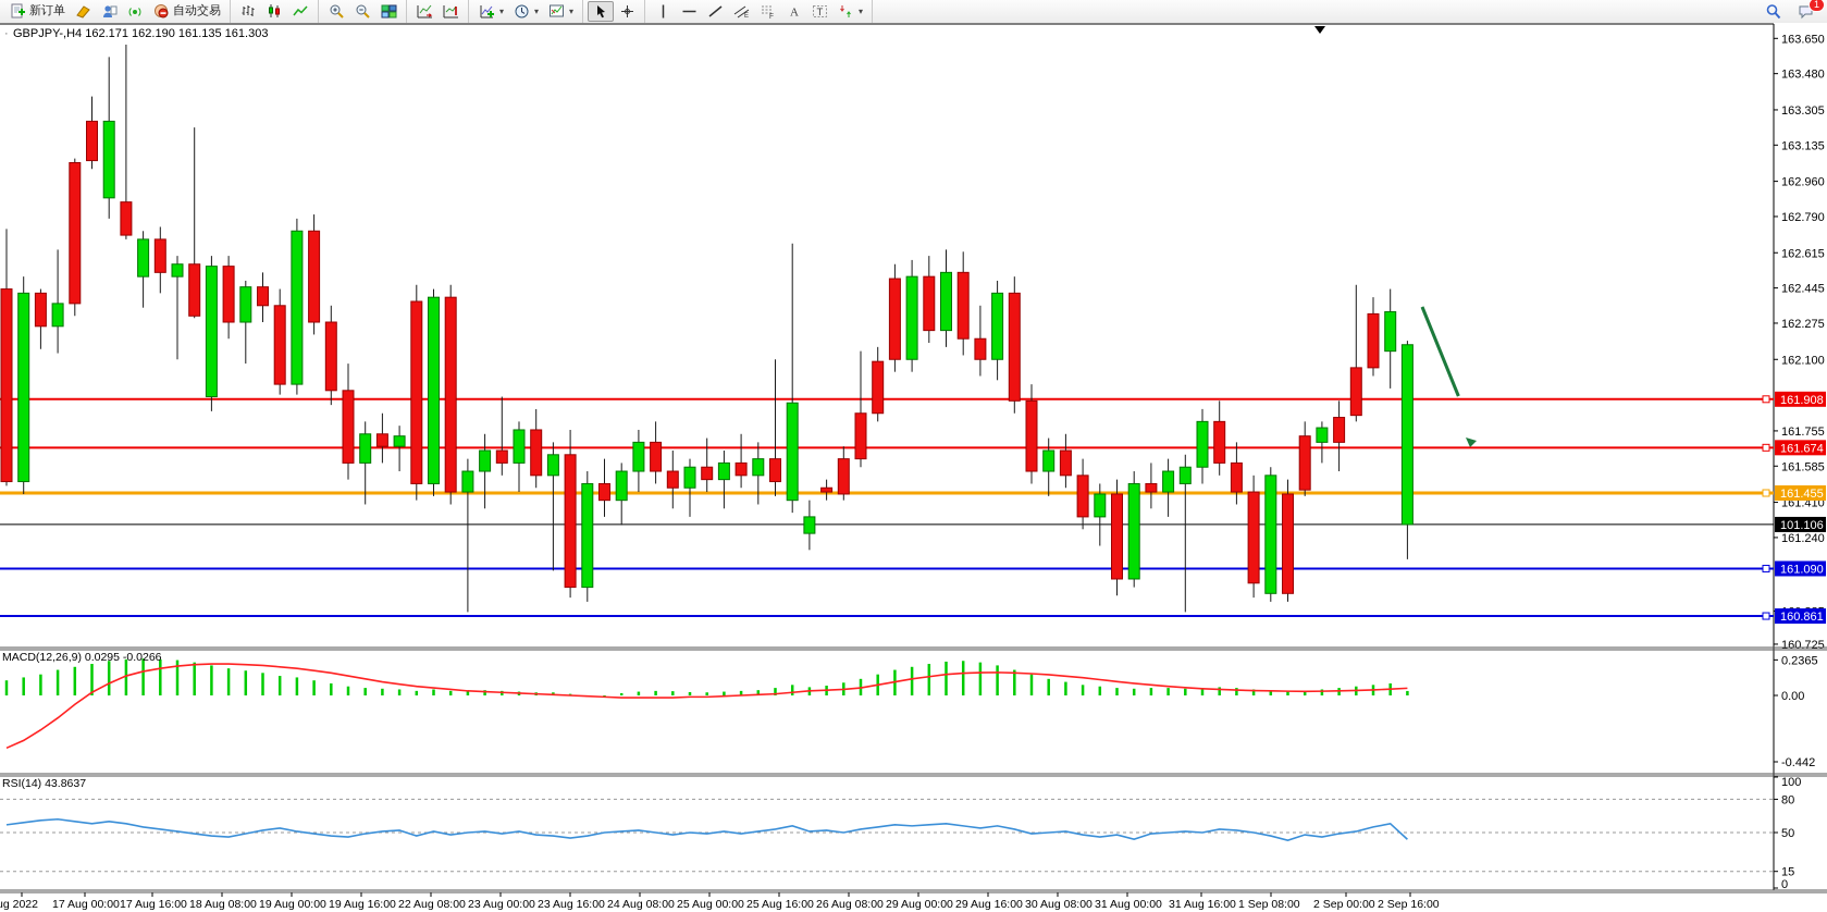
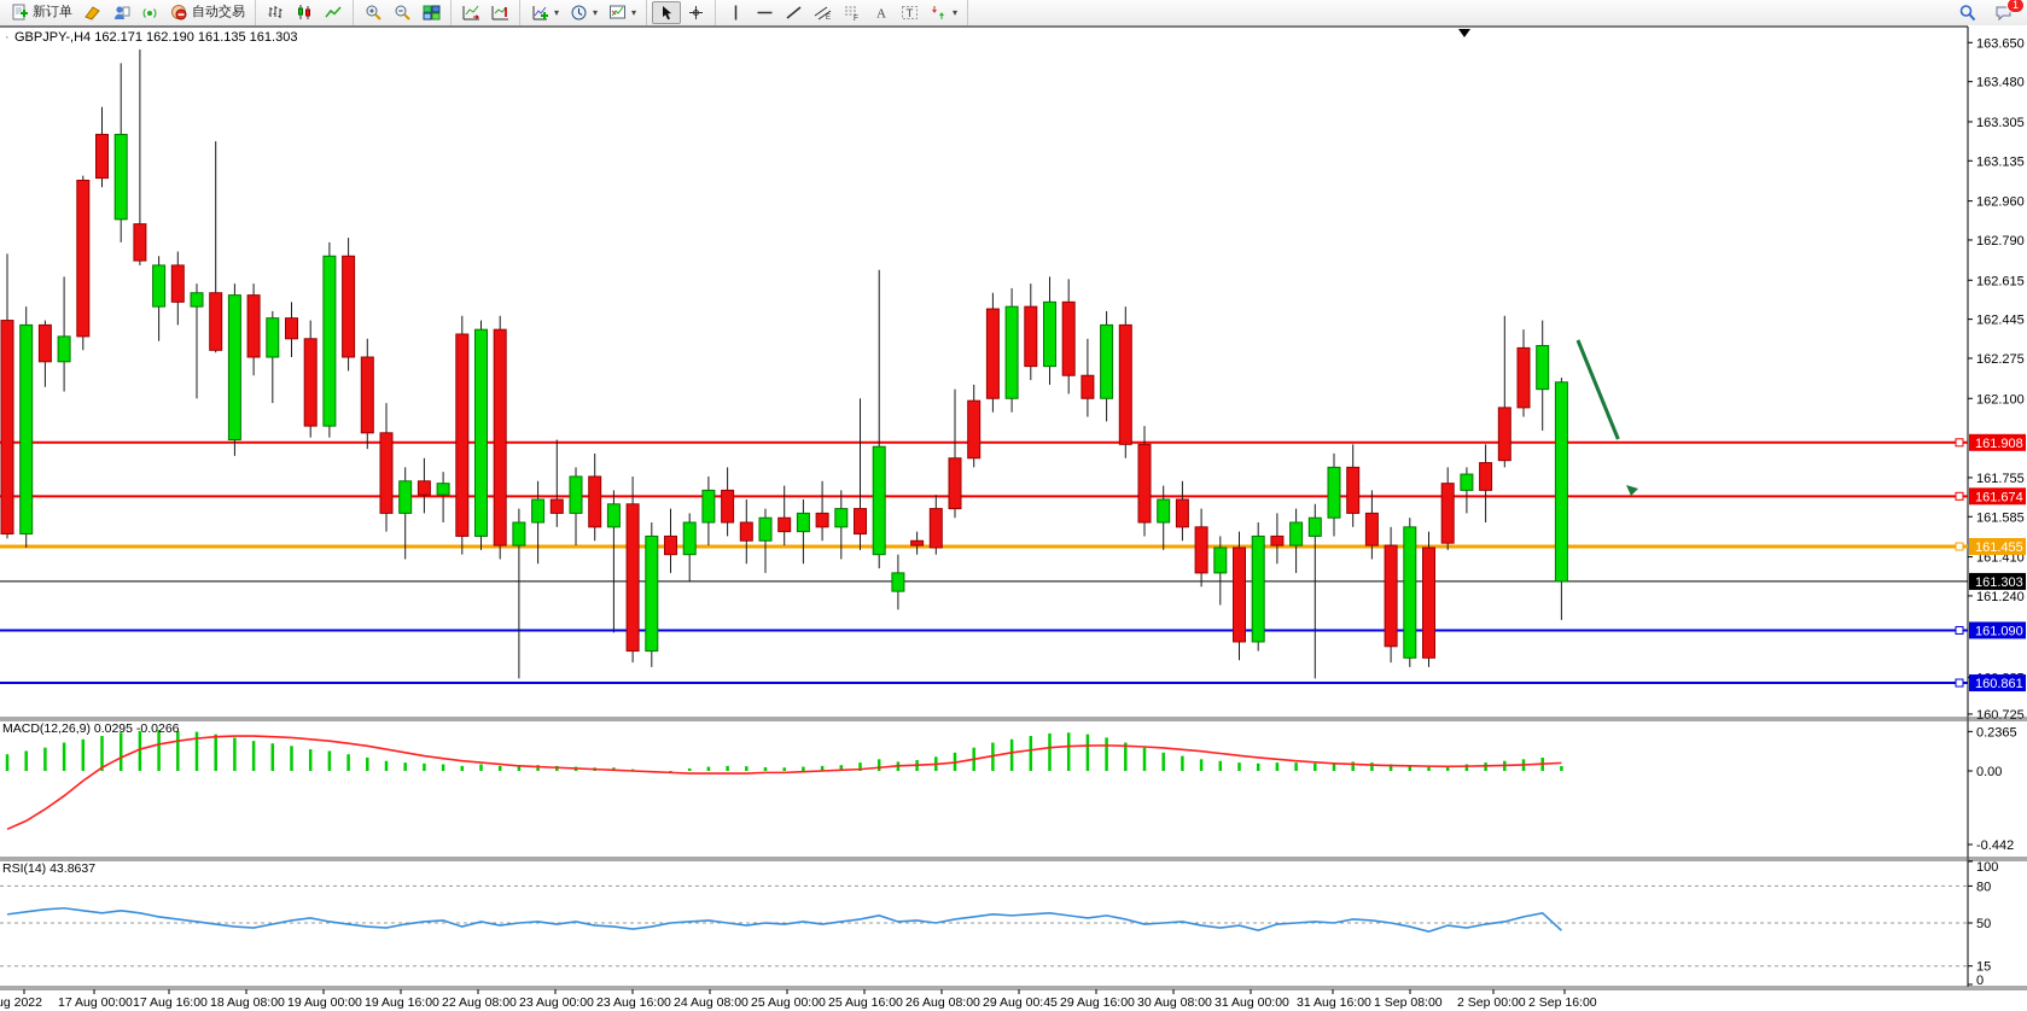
  新订单
  自动交易
  ▾
  ▾
  ▾
  A
  T
  ▾
  1
  163.650
  163.480
  163.305
  163.135
  162.960
  162.790
  162.615
  162.445
  162.275
  162.100
  161.755
  161.585
  161.410
  161.240
  160.725
  161.908
  161.674
  161.455
- 101.106
+ 161.303
  161.090
  160.861
  ·
  GBPJPY-,H4 162.171 162.190 161.135 161.303
  0.2365
  0.00
  -0.442
  MACD(12,26,9) 0.0295 -0.0266
  100
  80
  50
  15
  0
  RSI(14) 43.8637
  g 2022
  17 Aug 00:00
  17 Aug 16:00
  18 Aug 08:00
  19 Aug 00:00
  19 Aug 16:00
  22 Aug 08:00
  23 Aug 00:00
  23 Aug 16:00
  24 Aug 08:00
  25 Aug 00:00
  25 Aug 16:00
  26 Aug 08:00
- 29 Aug 00:00
+ 29 Aug 00:45
  29 Aug 16:00
  30 Aug 08:00
  31 Aug 00:00
  31 Aug 16:00
  1 Sep 08:00
  2 Sep 00:00
  2 Sep 16:00
